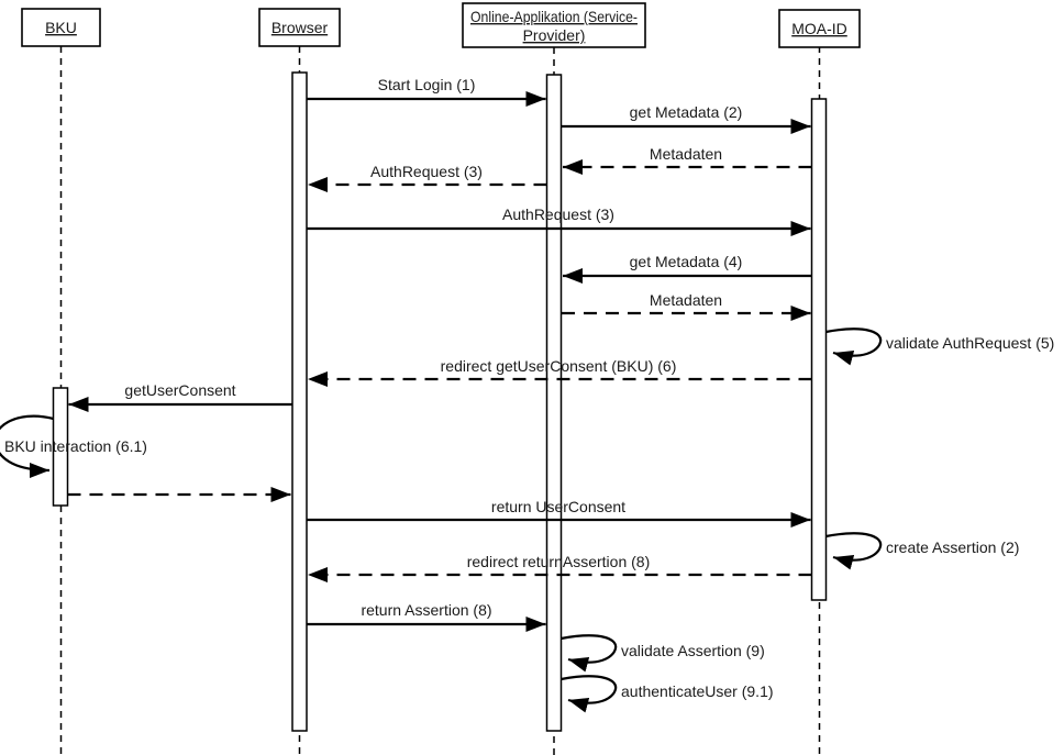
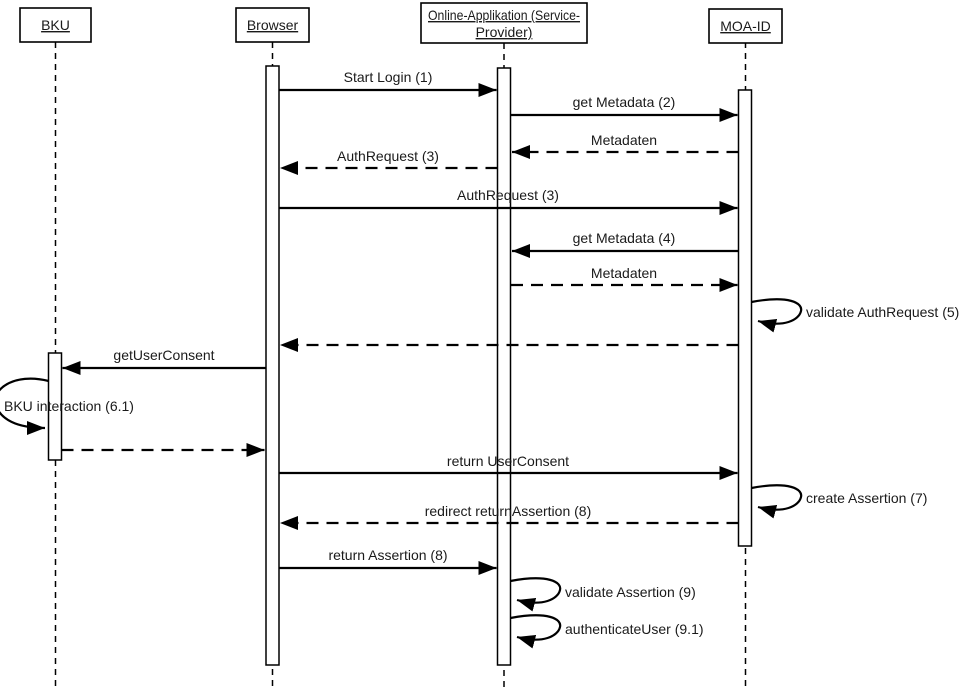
  BKU
  Browser
  Online-Applikation (Service-
  Provider)
  MOA-ID
  Start Login (1)
  get Metadata (2)
  Metadaten
  AuthRequest (3)
  AuthRequest (3)
  get Metadata (4)
  Metadaten
  validate AuthRequest (5)
- redirect getUserConsent (BKU) (6)
  getUserConsent
  BKU interaction (6.1)
  return UserConsent
- create Assertion (2)
+ create Assertion (7)
  redirect returnAssertion (8)
  return Assertion (8)
  validate Assertion (9)
  authenticateUser (9.1)
